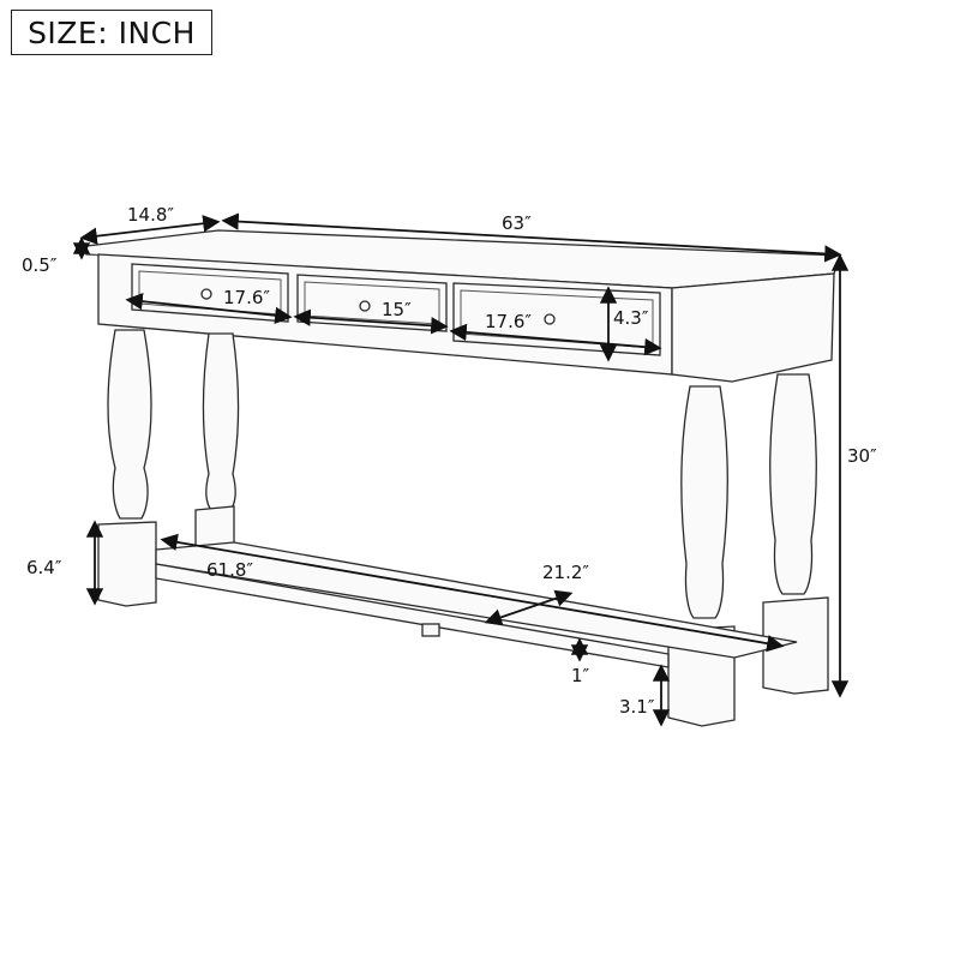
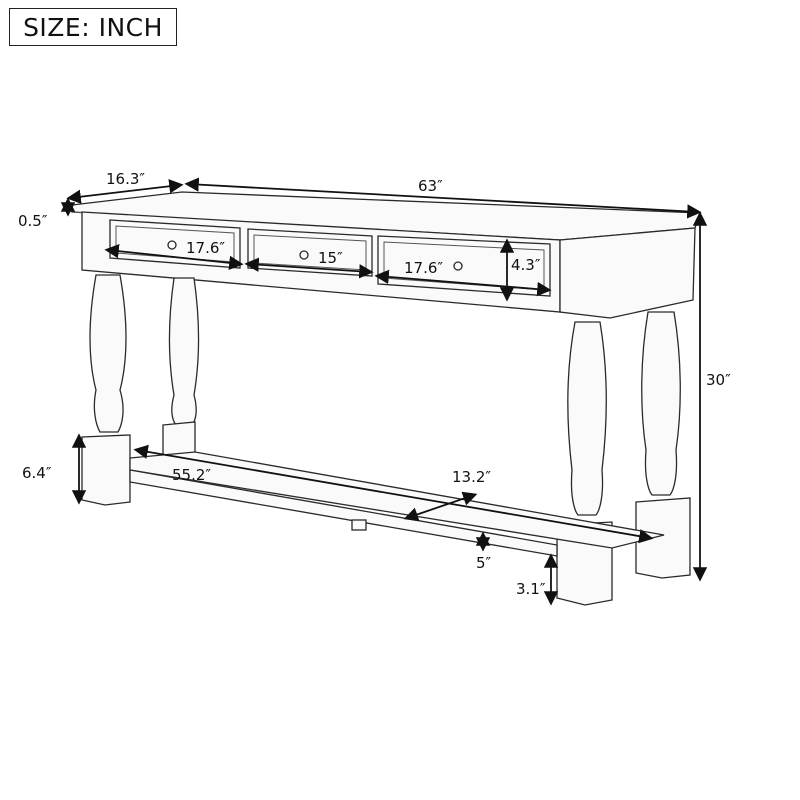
  SIZE: INCH
- 14.8″
+ 16.3″
  63″
  0.5″
  17.6″
  15″
  17.6″
  4.3″
  30″
  6.4″
- 61.8″
+ 55.2″
- 21.2″
+ 13.2″
- 1″
+ 5″
  3.1″
